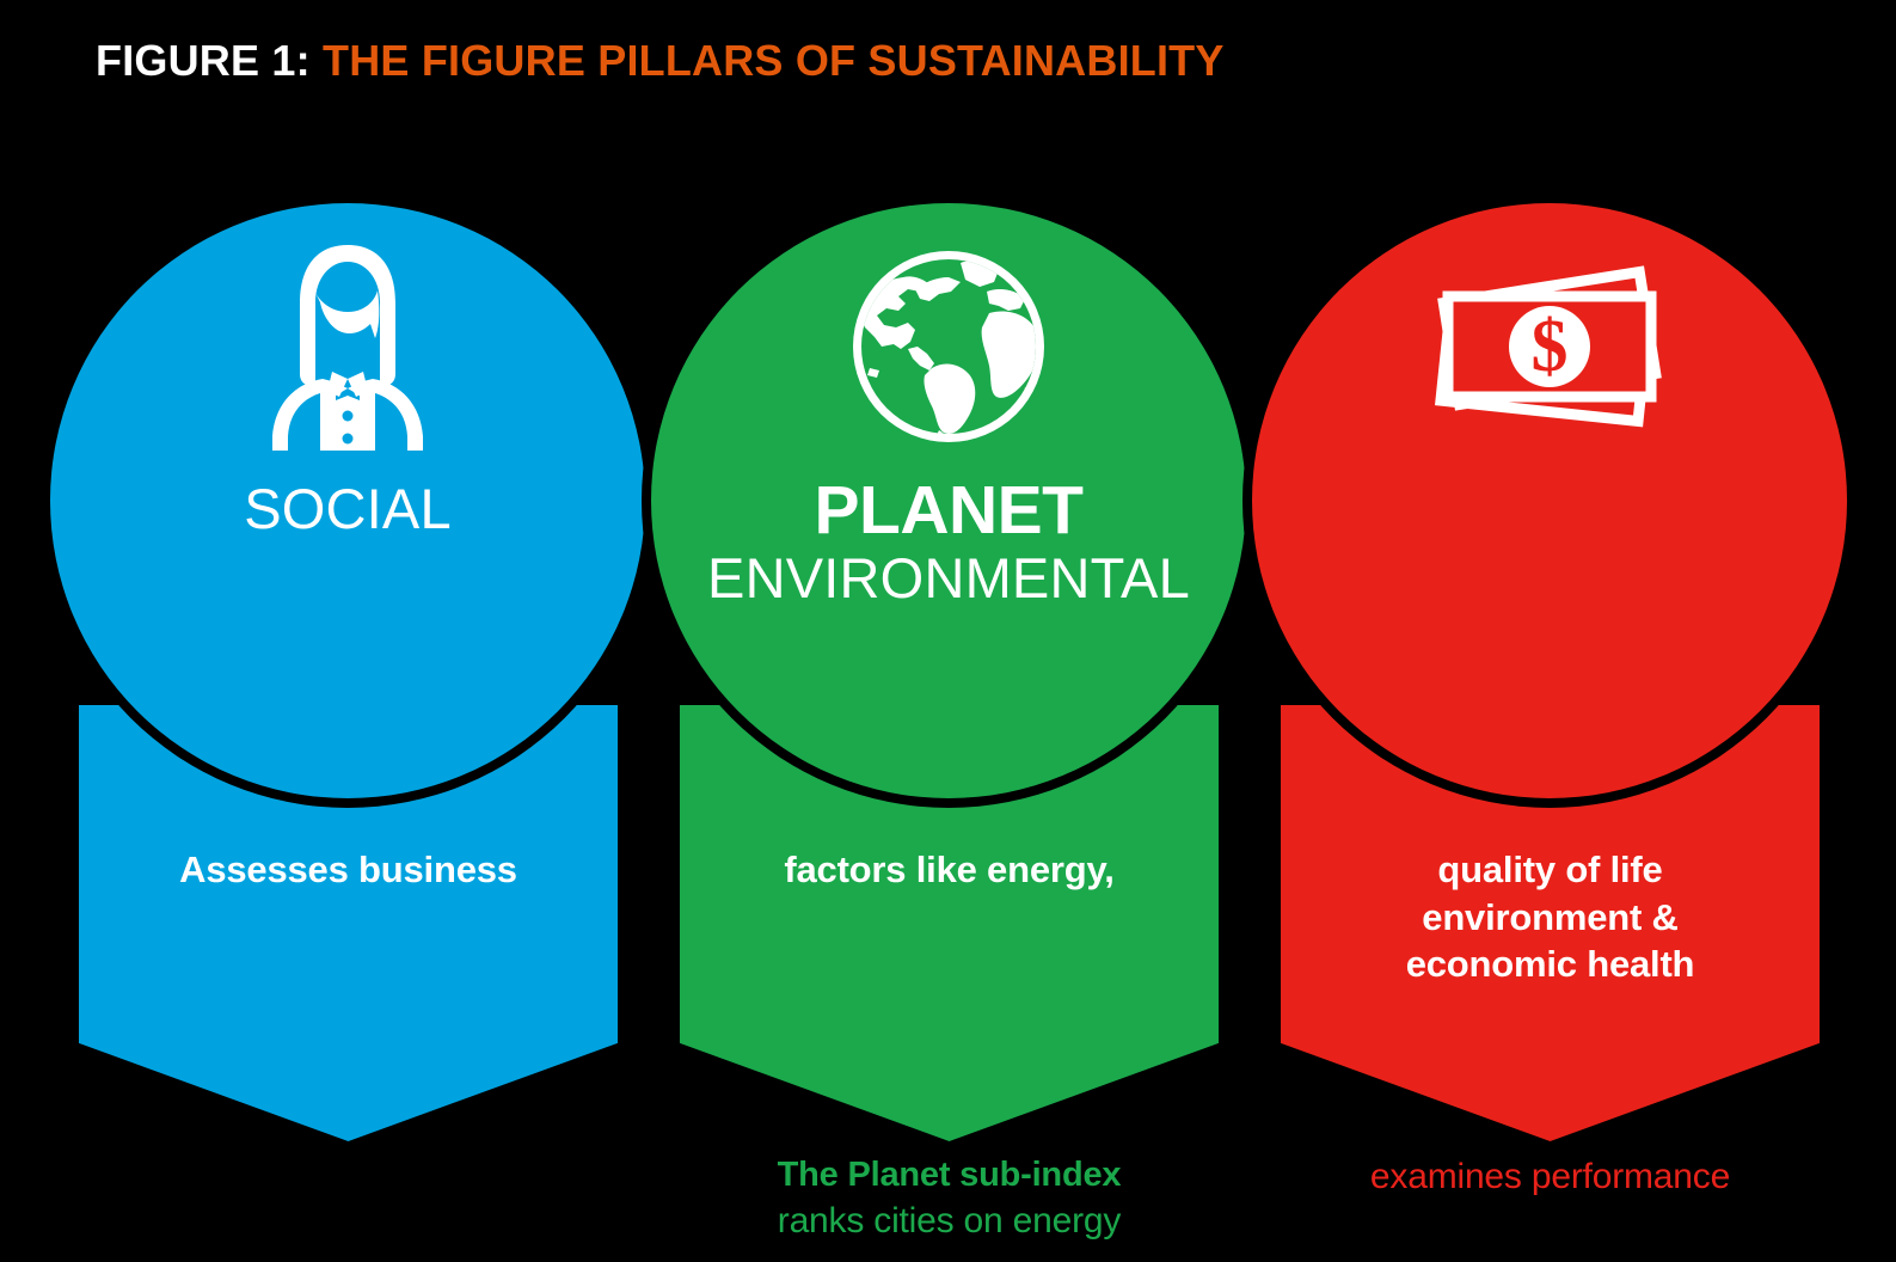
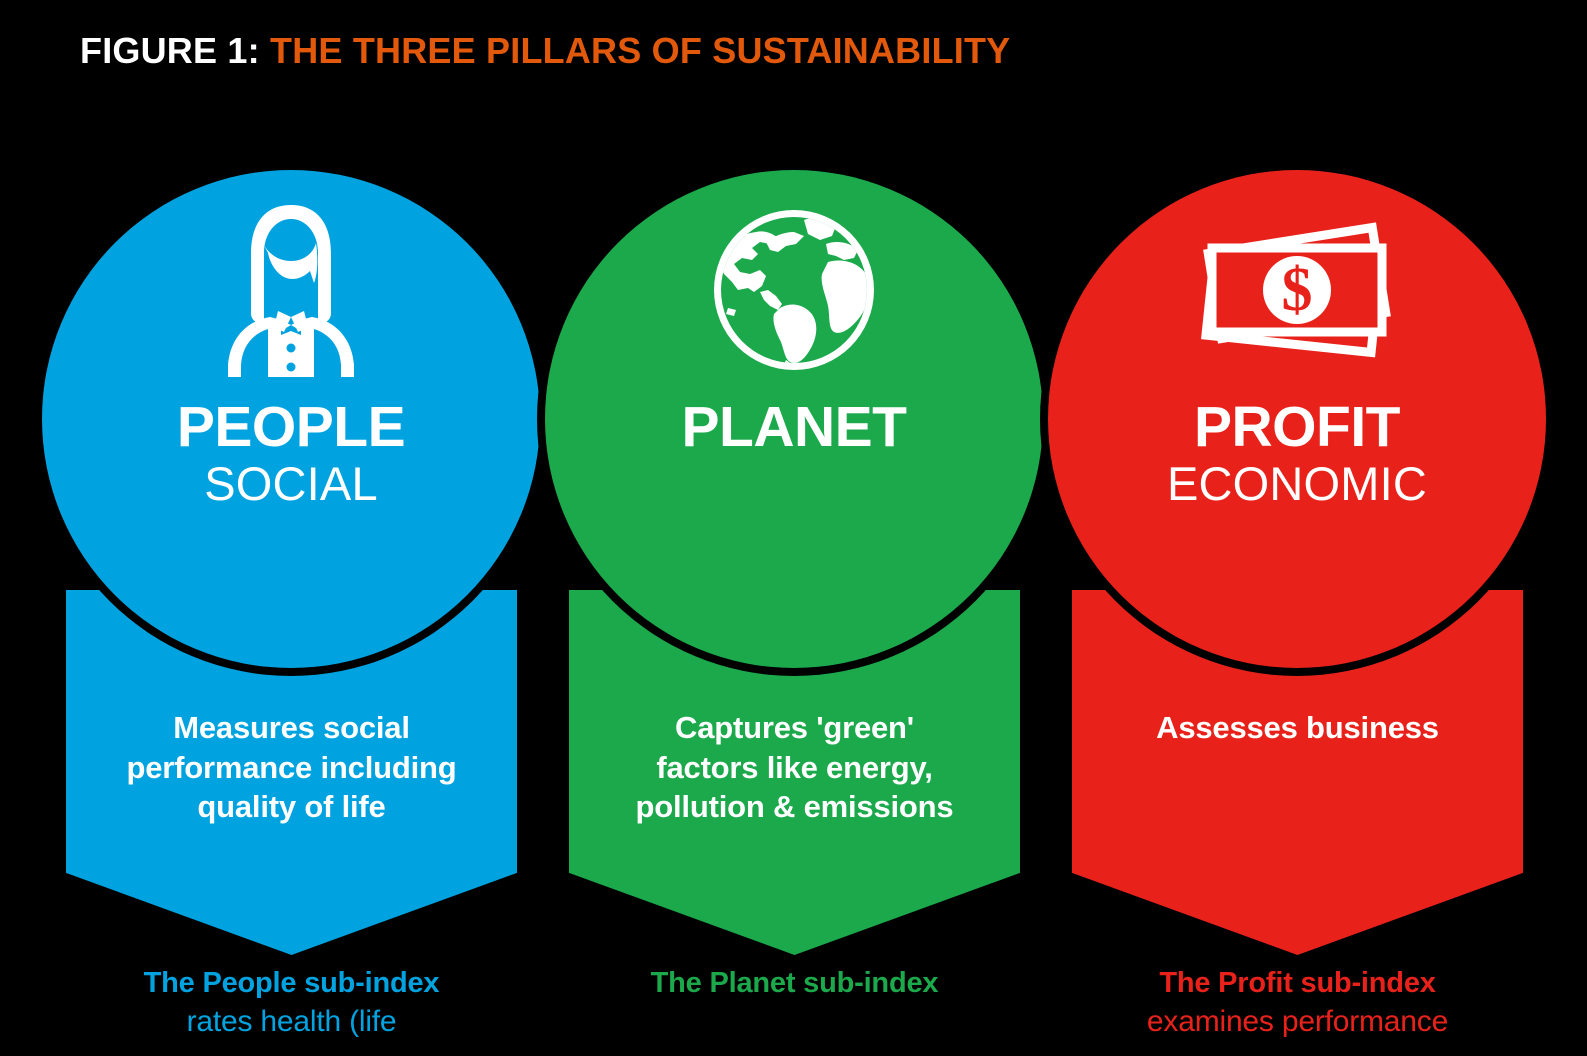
- FIGURE 1: THE FIGURE PILLARS OF SUSTAINABILITY
+ FIGURE 1: THE THREE PILLARS OF SUSTAINABILITY
+ Measures social
+ performance including
- Assesses business
+ quality of life
+ PEOPLE
  SOCIAL
+ The People sub-index
+ rates health (life
+ Captures 'green'
  factors like energy,
+ pollution & emissions
  PLANET
- ENVIRONMENTAL
  The Planet sub-index
- ranks cities on energy
- quality of life
+ Assesses business
- environment &
- economic health
  $
+ PROFIT
+ ECONOMIC
+ The Profit sub-index
  examines performance
